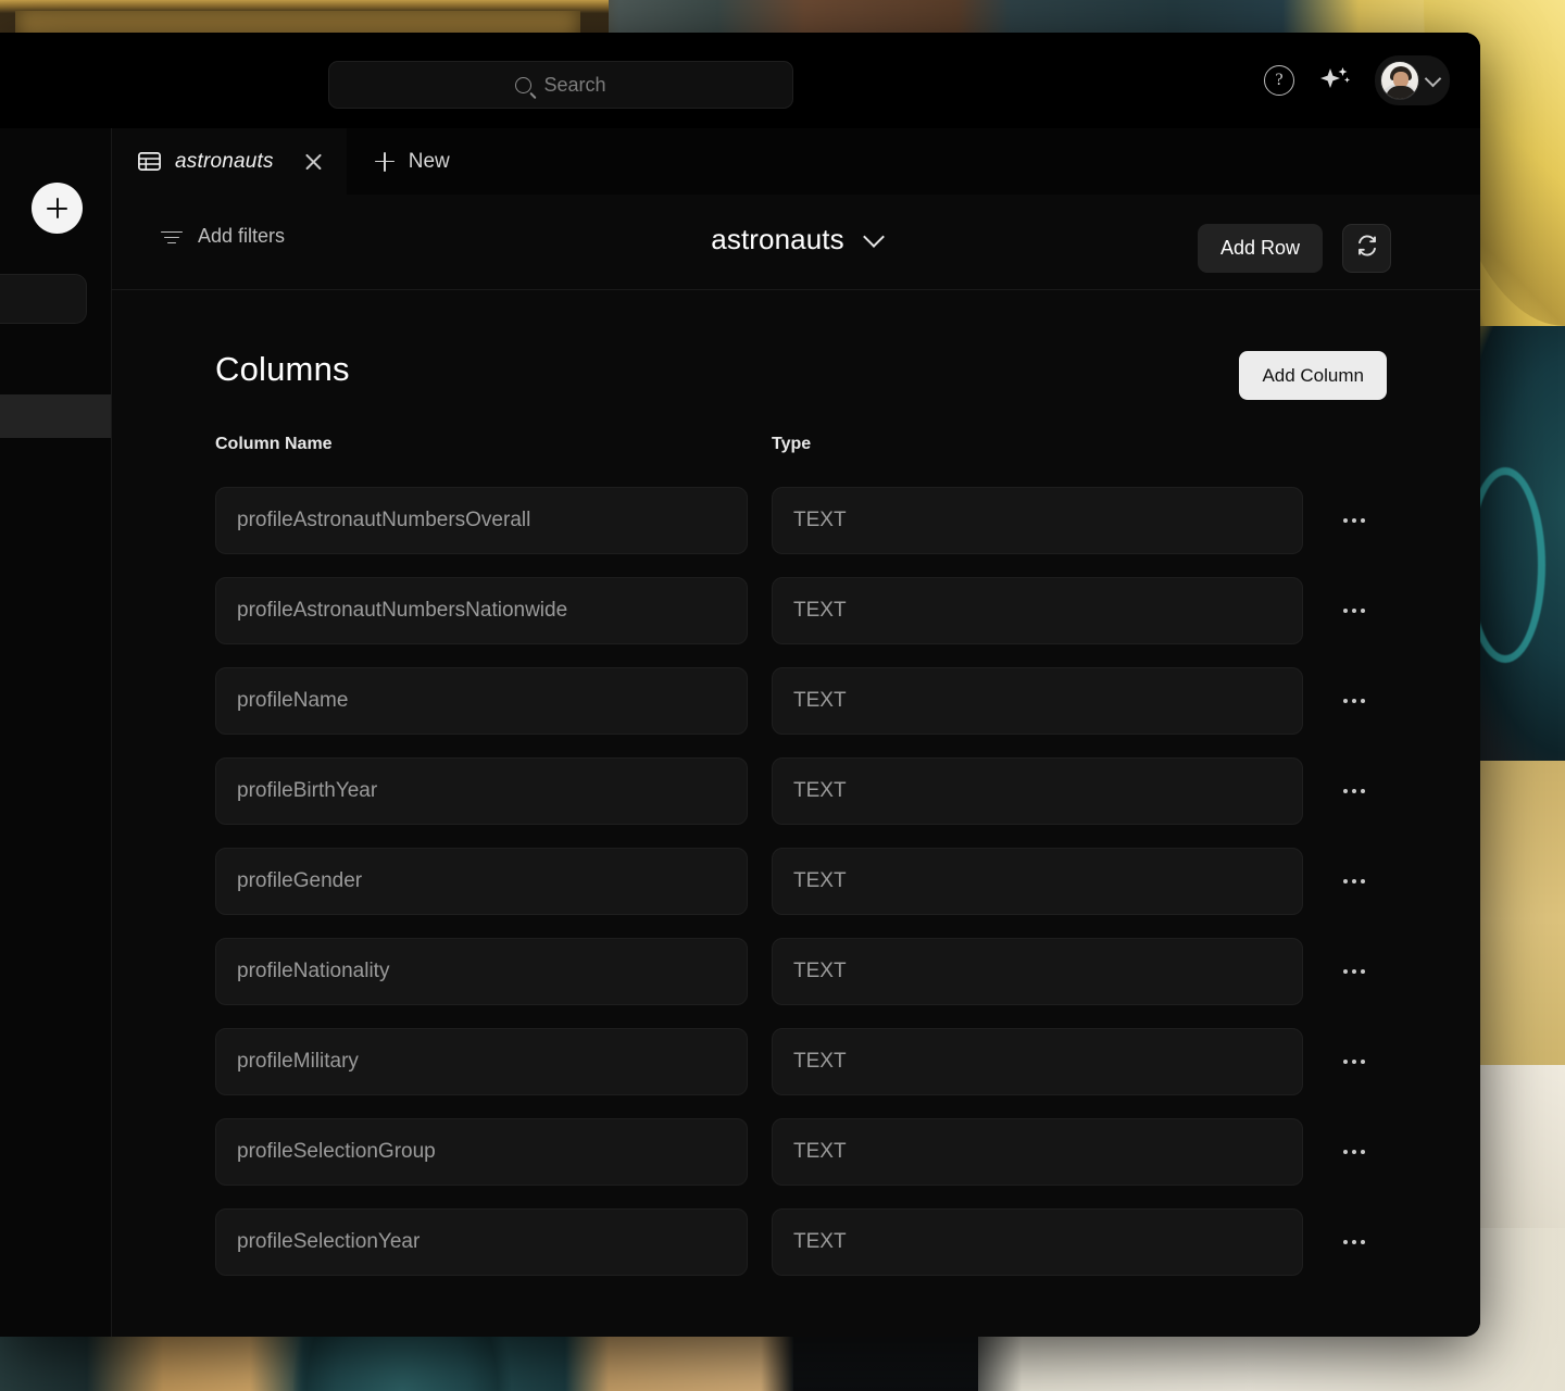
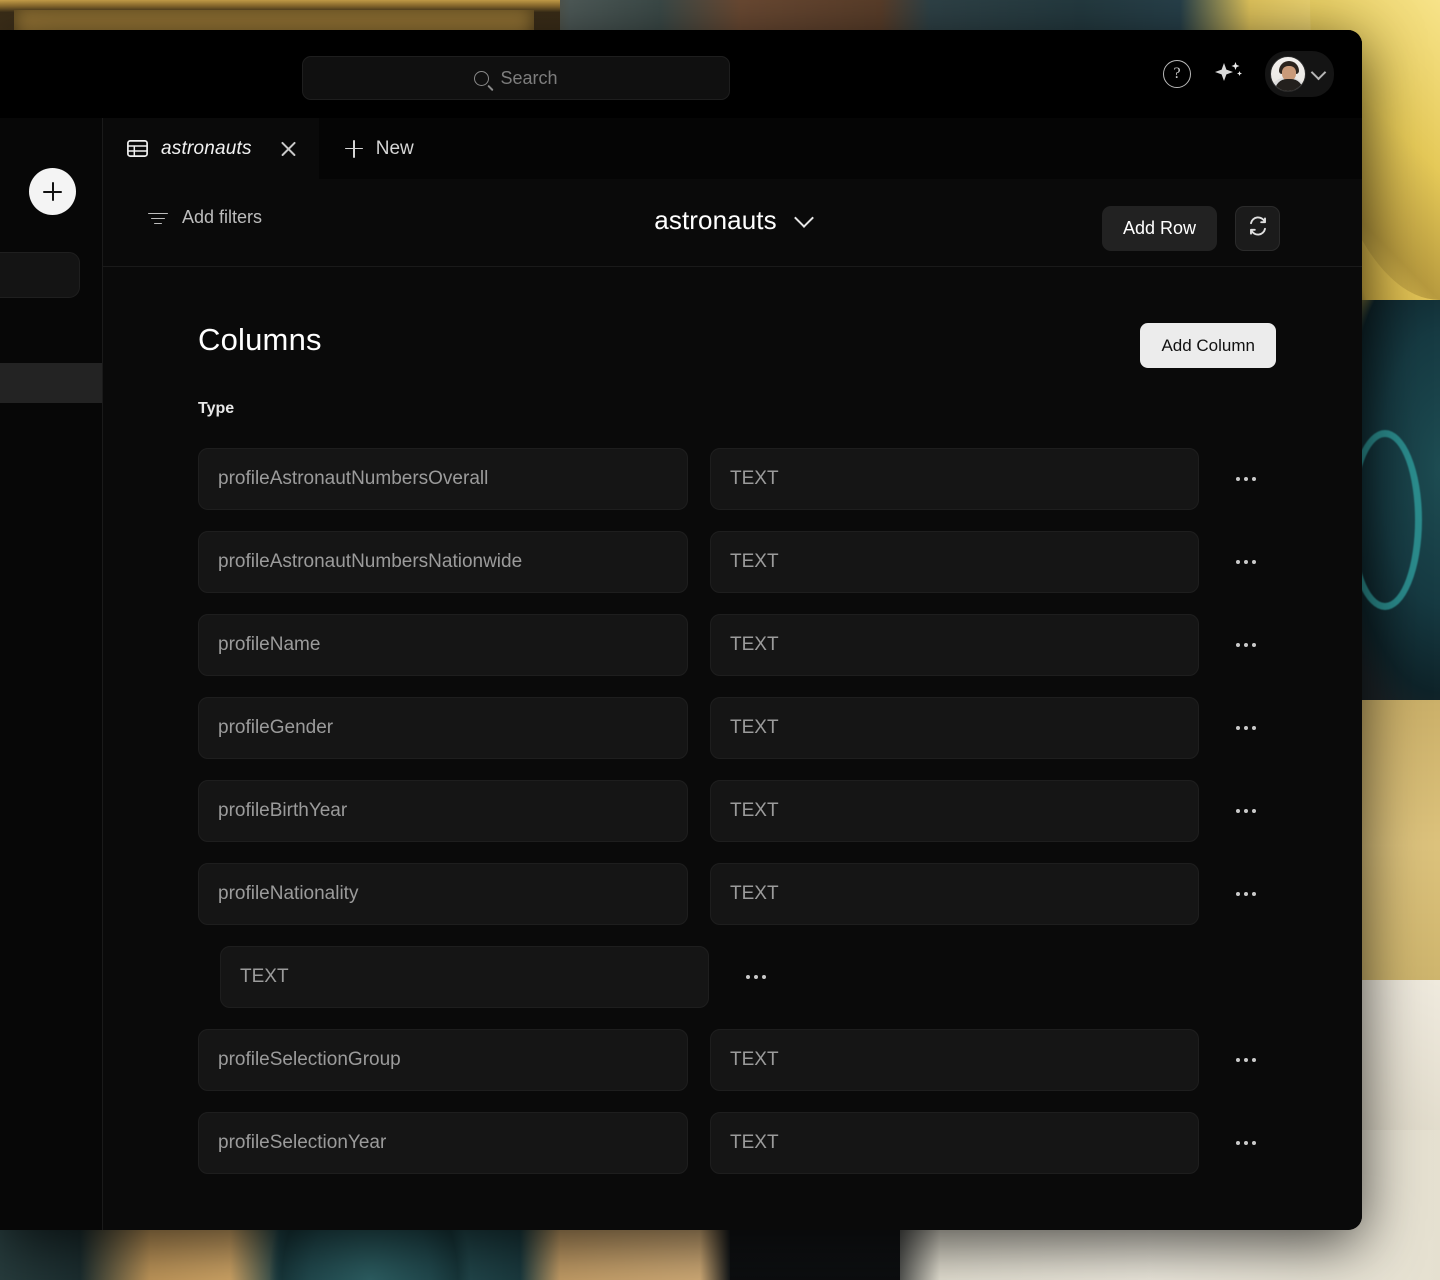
  Search
  ?
  astronauts
  New
  Add filters
  astronauts
  Add Row
  Columns
  Add Column
- Column Name
  Type
  profileAstronautNumbersOverall
  TEXT
  profileAstronautNumbersNationwide
  TEXT
  profileName
  TEXT
- profileBirthYear
+ profileGender
  TEXT
- profileGender
+ profileBirthYear
  TEXT
  profileNationality
  TEXT
- profileMilitary
  TEXT
  profileSelectionGroup
  TEXT
  profileSelectionYear
  TEXT
